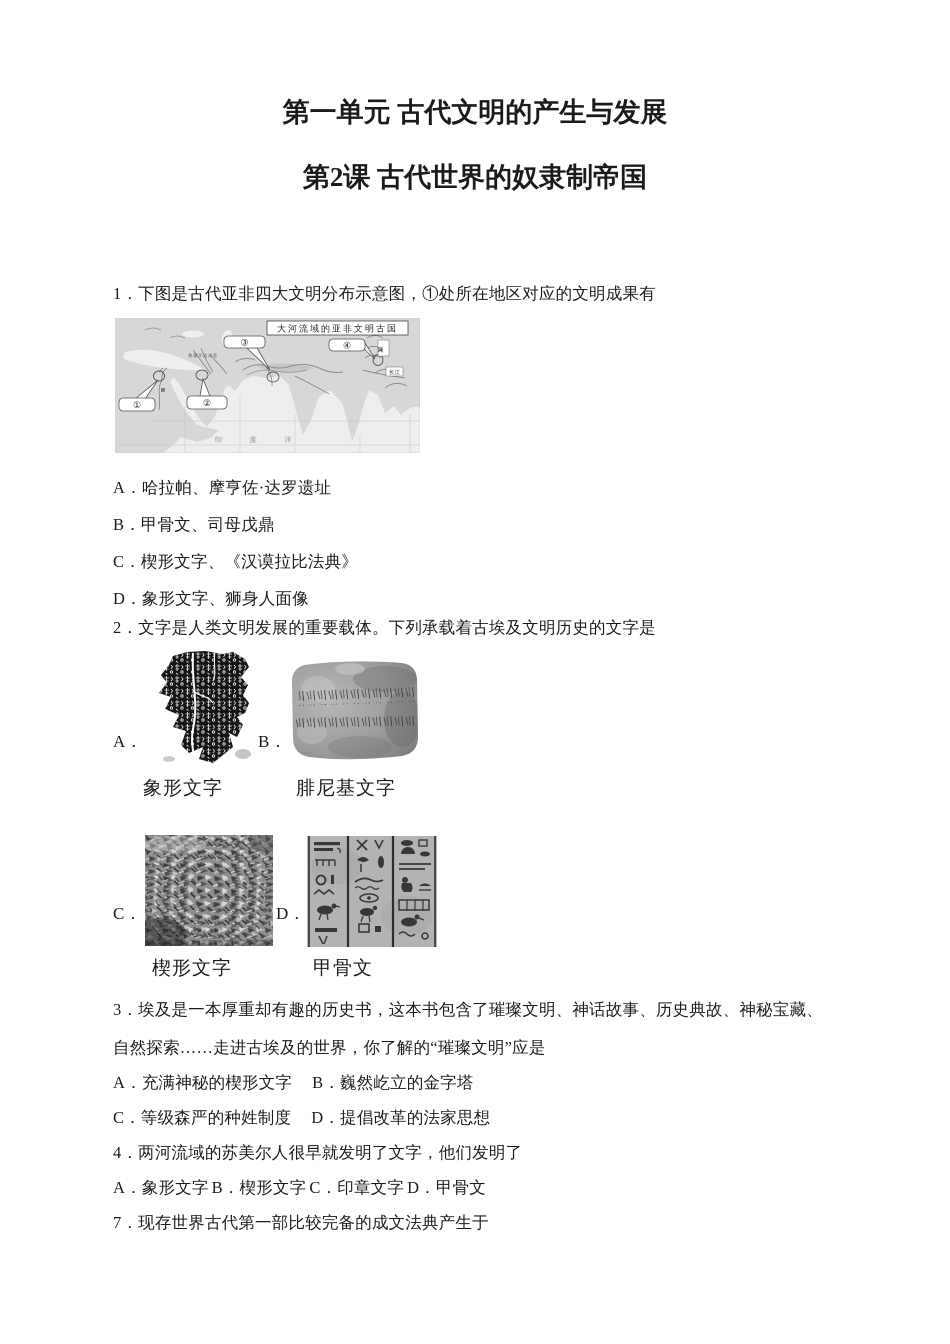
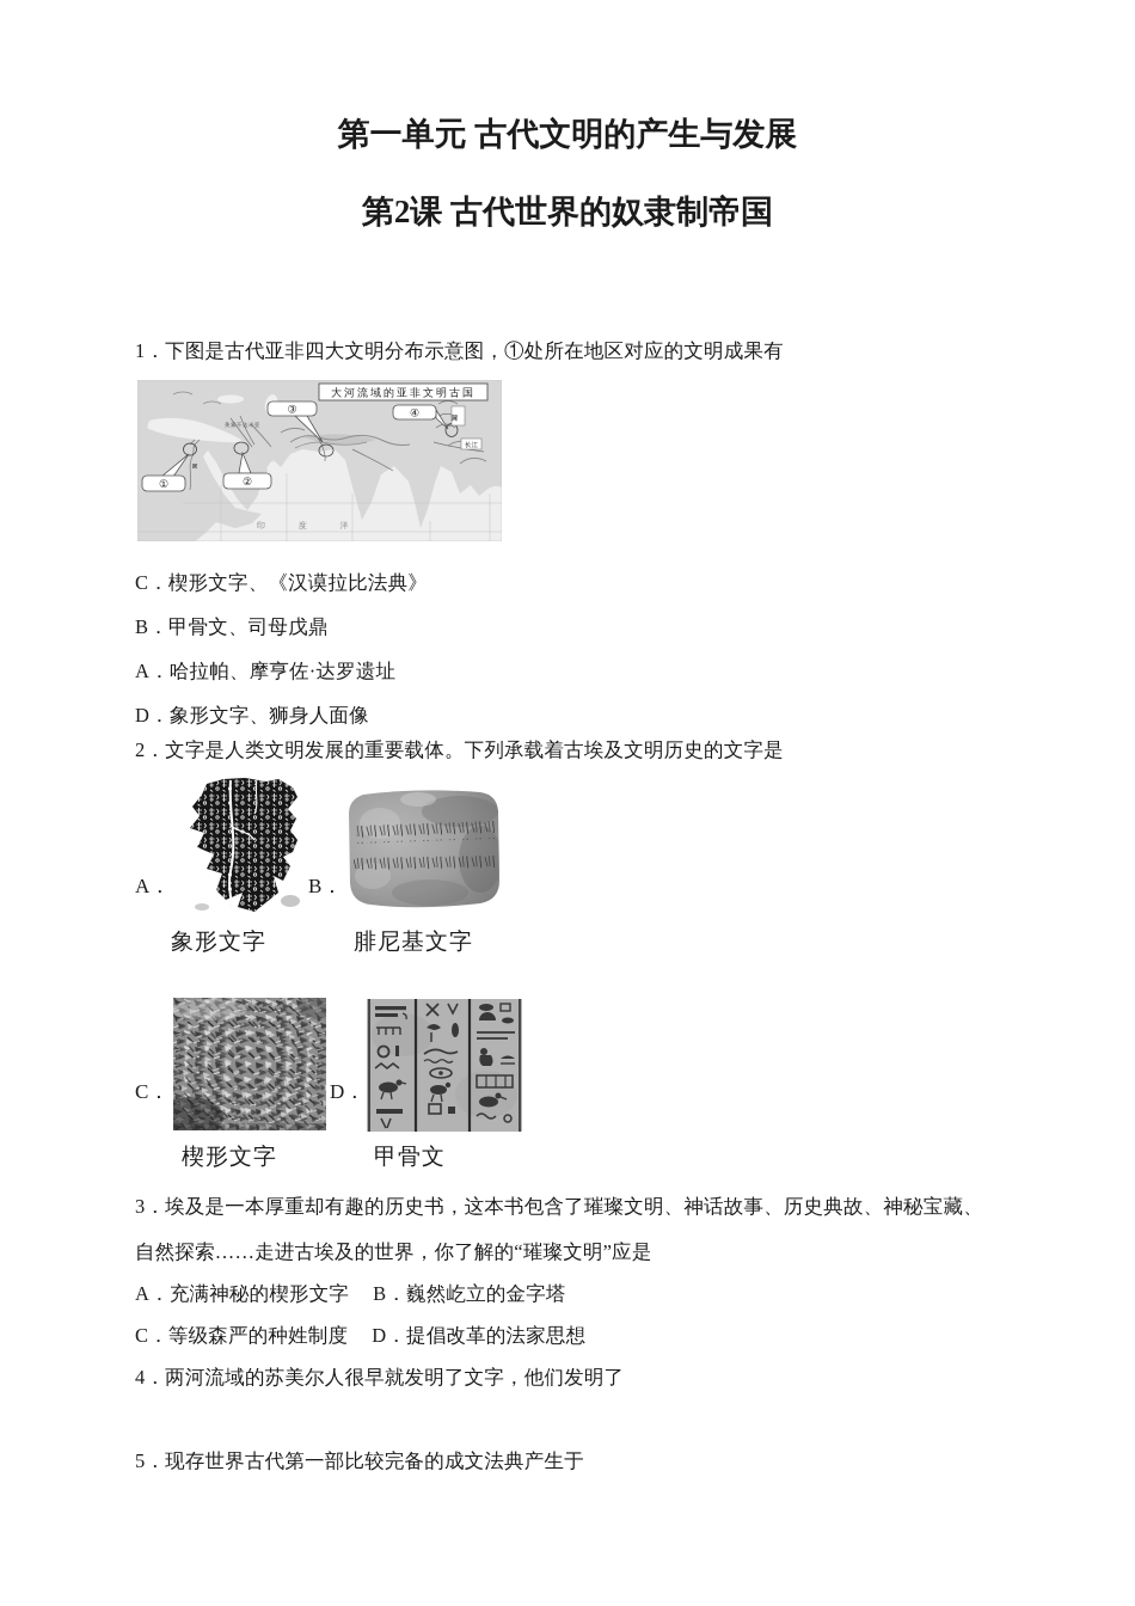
  第一单元 古代文明的产生与发展
  第2课 古代世界的奴隶制帝国
  1．下图是古代亚非四大文明分布示意图，①处所在地区对应的文明成果有
  ①
  ②
  ③
  ④
  大河流域的亚非文明古国
  印 度 洋
- A．哈拉帕、摩亨佐·达罗遗址
+ C．楔形文字、《汉谟拉比法典》
  B．甲骨文、司母戊鼎
- C．楔形文字、《汉谟拉比法典》
+ A．哈拉帕、摩亨佐·达罗遗址
  D．象形文字、狮身人面像
  2．文字是人类文明发展的重要载体。下列承载着古埃及文明历史的文字是
  A．
  B．
  象形文字
  腓尼基文字
  C．
  D．
  楔形文字
  甲骨文
  3．埃及是一本厚重却有趣的历史书，这本书包含了璀璨文明、神话故事、历史典故、神秘宝藏、
  自然探索……走进古埃及的世界，你了解的“璀璨文明”应是
  A．充满神秘的楔形文字 B．巍然屹立的金字塔
  C．等级森严的种姓制度 D．提倡改革的法家思想
  4．两河流域的苏美尔人很早就发明了文字，他们发明了
- A．象形文字 B．楔形文字 C．印章文字 D．甲骨文
- 7．现存世界古代第一部比较完备的成文法典产生于
+ 5．现存世界古代第一部比较完备的成文法典产生于
